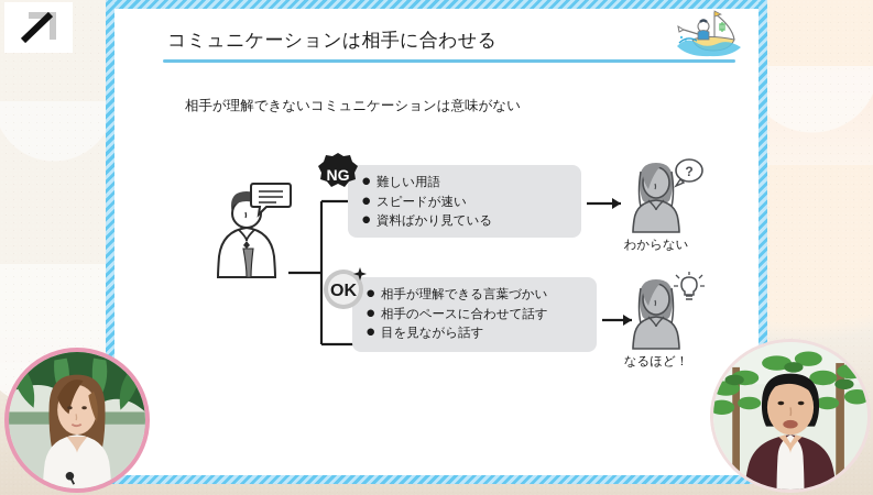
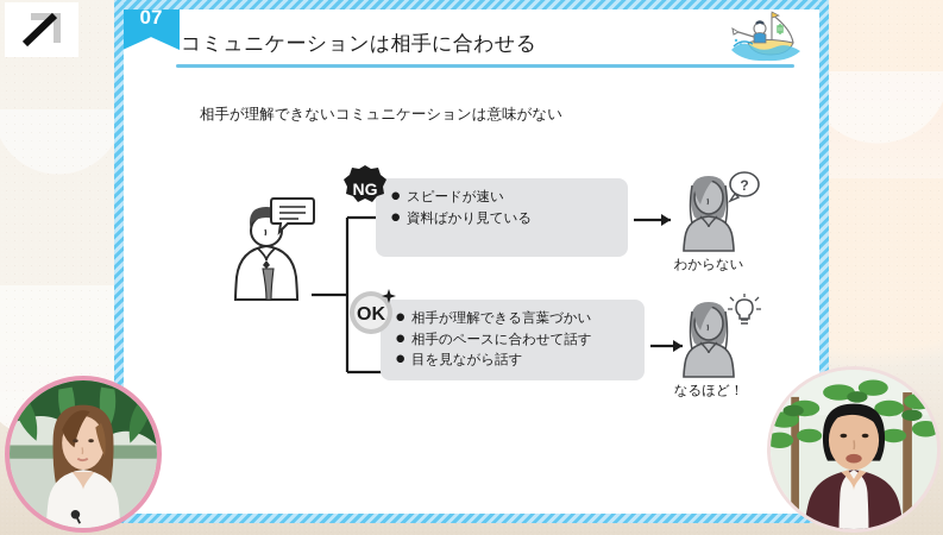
+ 07
  コミュニケーションは相手に合わせる
  相手が理解できないコミュニケーションは意味がない
  NG
  OK
- 難しい用語
  スピードが速い
  資料ばかり見ている
  相手が理解できる言葉づかい
  相手のペースに合わせて話す
  目を見ながら話す
  ?
  わからない
  なるほど！
